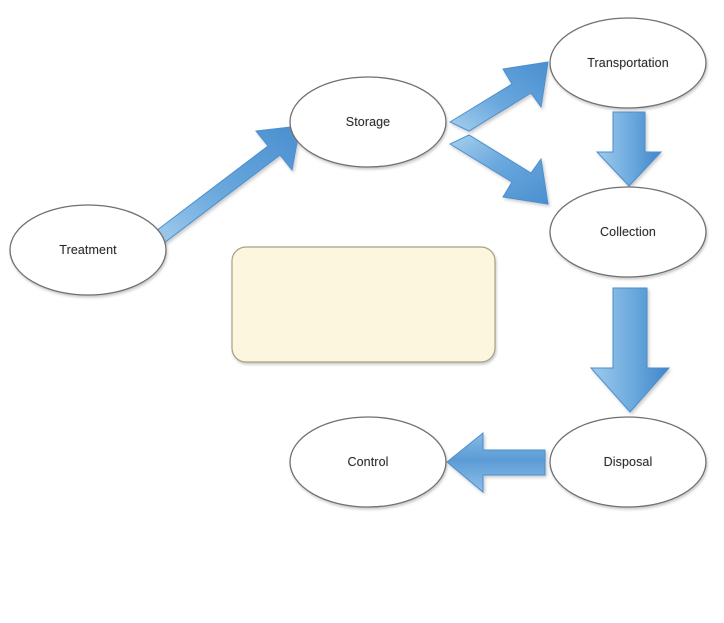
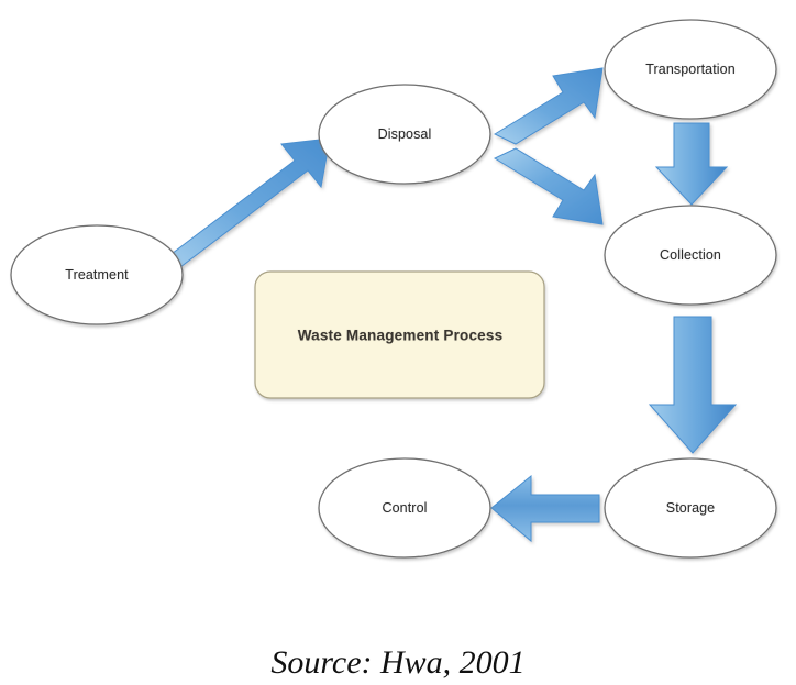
  Treatment
- Storage
+ Disposal
  Transportation
  Collection
- Disposal
+ Storage
  Control
+ Waste Management Process
+ Source: Hwa, 2001
